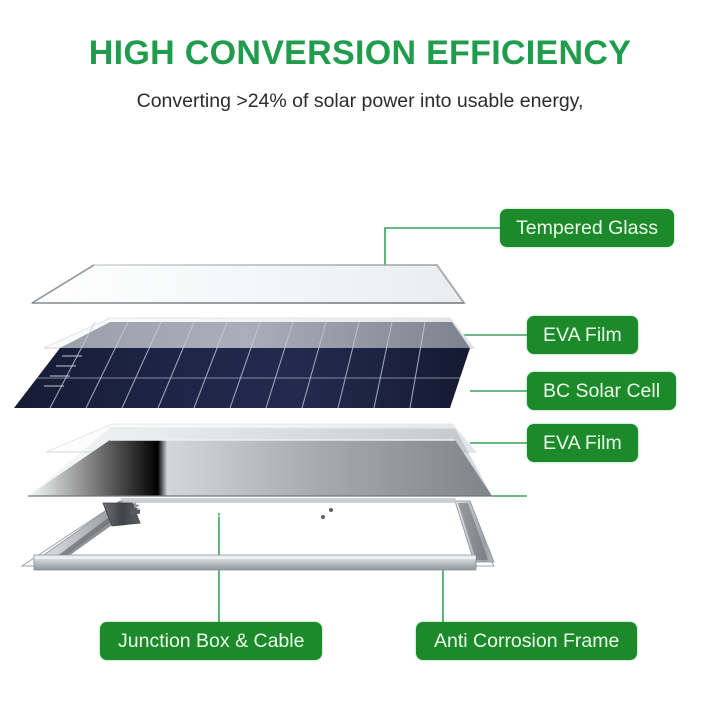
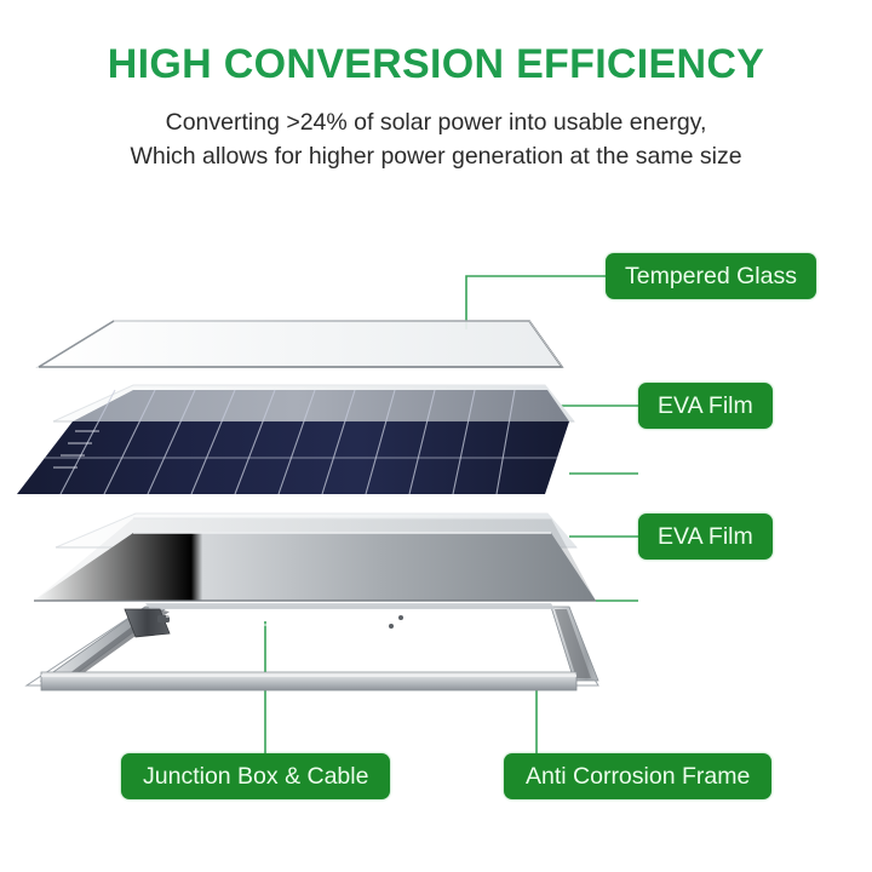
  HIGH CONVERSION EFFICIENCY
  Converting >24% of solar power into usable energy,
+ Which allows for higher power generation at the same size
  Tempered Glass
  EVA Film
- BC Solar Cell
  EVA Film
  Junction Box & Cable
  Anti Corrosion Frame
